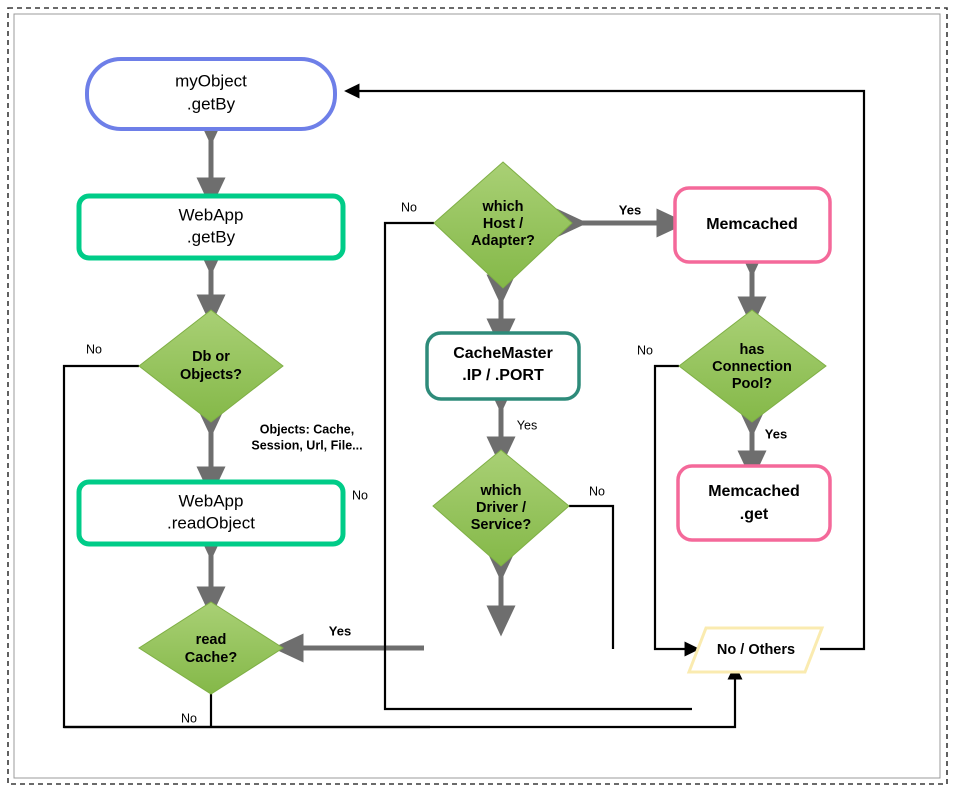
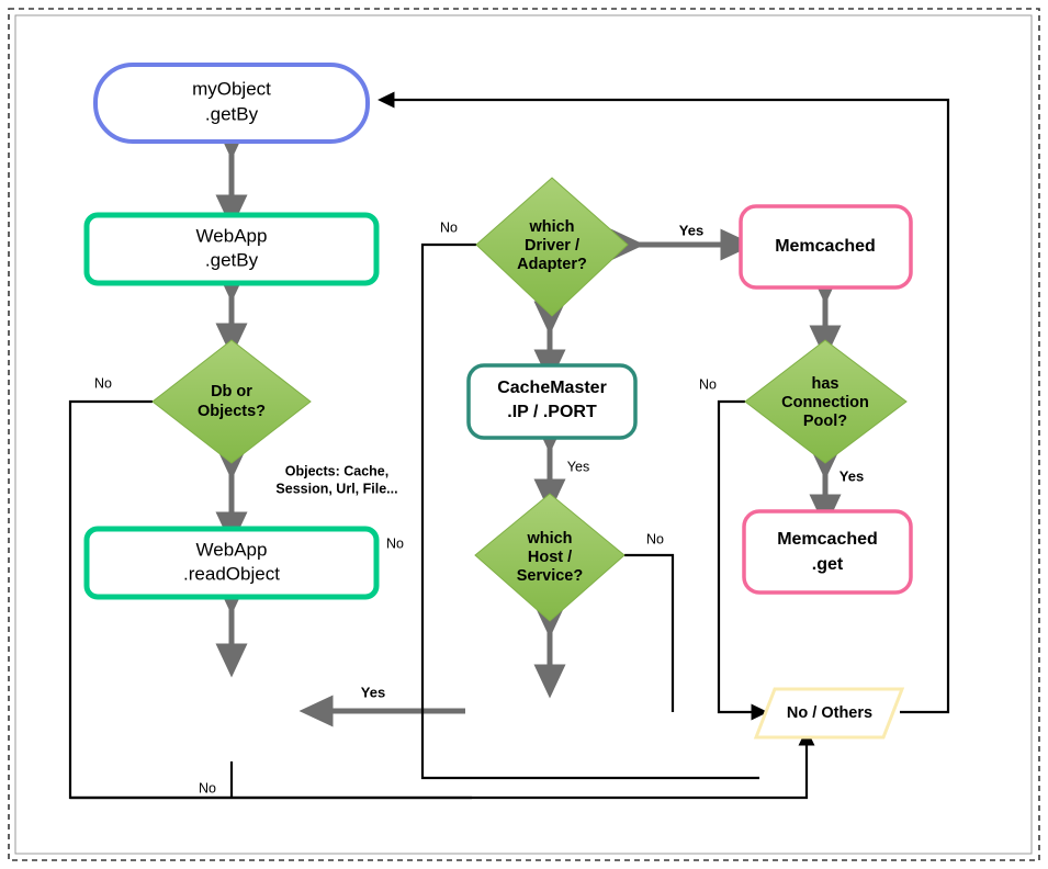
  myObject
  .getBy
  WebApp
  .getBy
  Db or
  Objects?
  WebApp
  .readObject
- read
- Cache?
  which
- Host /
+ Driver /
  Adapter?
  CacheMaster
  .IP / .PORT
  which
- Driver /
+ Host /
  Service?
  Memcached
  has
  Connection
  Pool?
  Memcached
  .get
  No / Others
  No
  No
  No
  Yes
  No
  Yes
  Yes
  No
  No
  Yes
  Objects: Cache,
  Session, Url, File...
